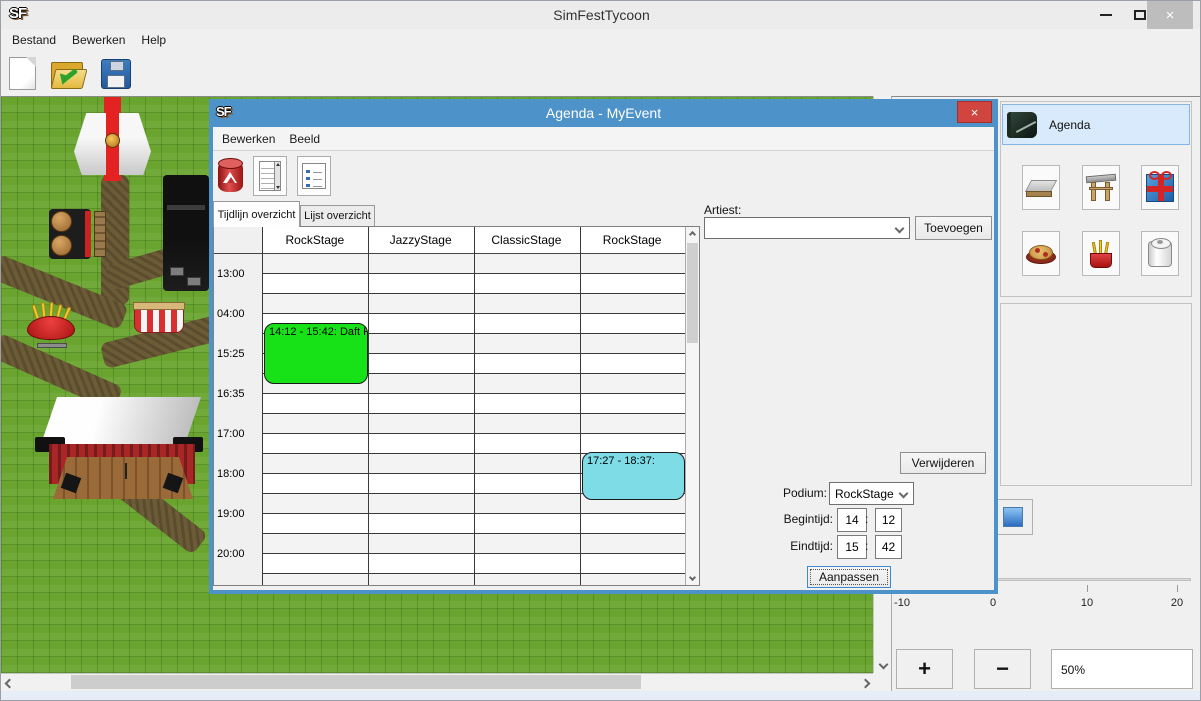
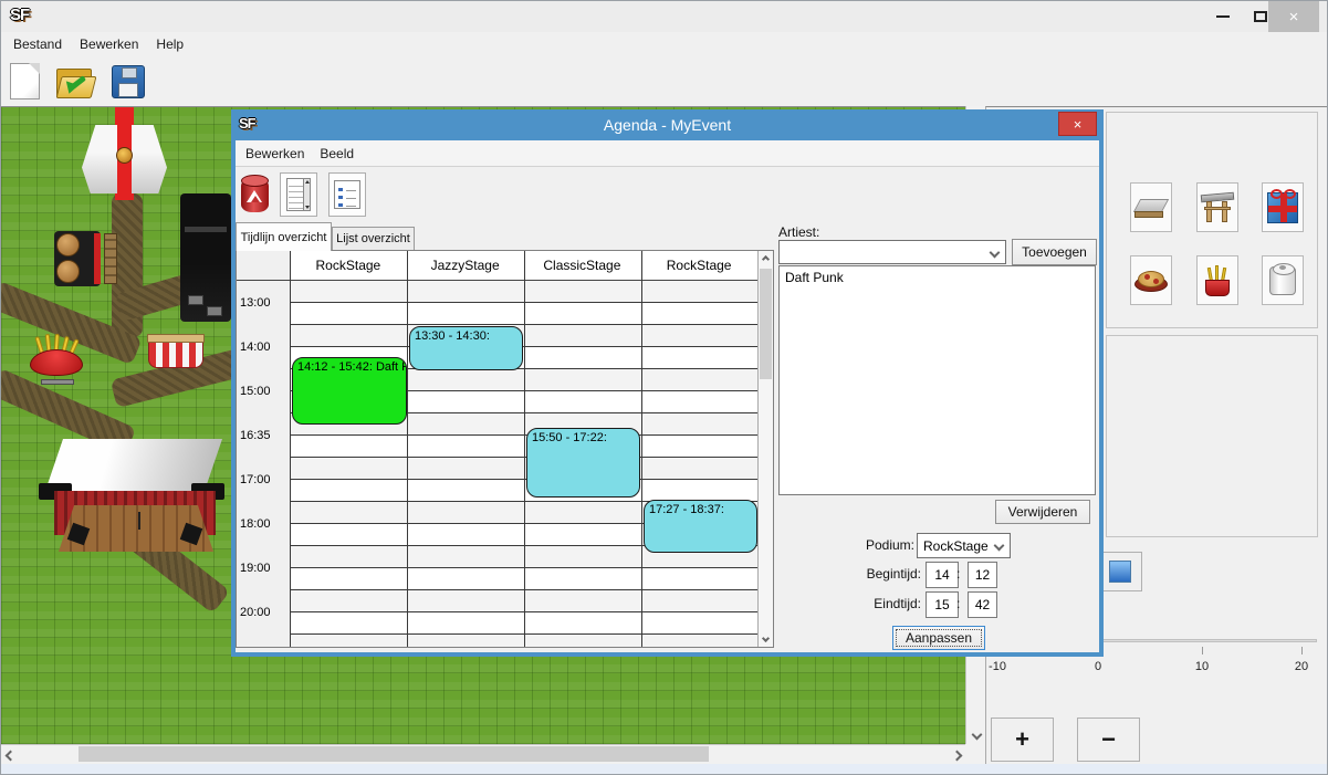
  SF
- SimFestTycoon
  ×
  Bestand
  Bewerken
  Help
- Agenda
  -10
  0
  10
  20
  +
  −
- 50%
  SF
  Agenda - MyEvent
  ×
  Bewerken
  Beeld
  Tijdlijn overzicht
  Lijst overzicht
  RockStage
  JazzyStage
  ClassicStage
  RockStage
  13:00
- 04:00
+ 14:00
- 15:25
+ 15:00
  16:35
  17:00
  18:00
  19:00
  20:00
+ 13:30 - 14:30:
  14:12 - 15:42: Daft P
+ 15:50 - 17:22:
  17:27 - 18:37:
  Artiest:
  Toevoegen
+ Daft Punk
  Verwijderen
  Podium:
  RockStage
  Begintijd:
  14
  :
  12
  Eindtijd:
  15
  :
  42
  Aanpassen
